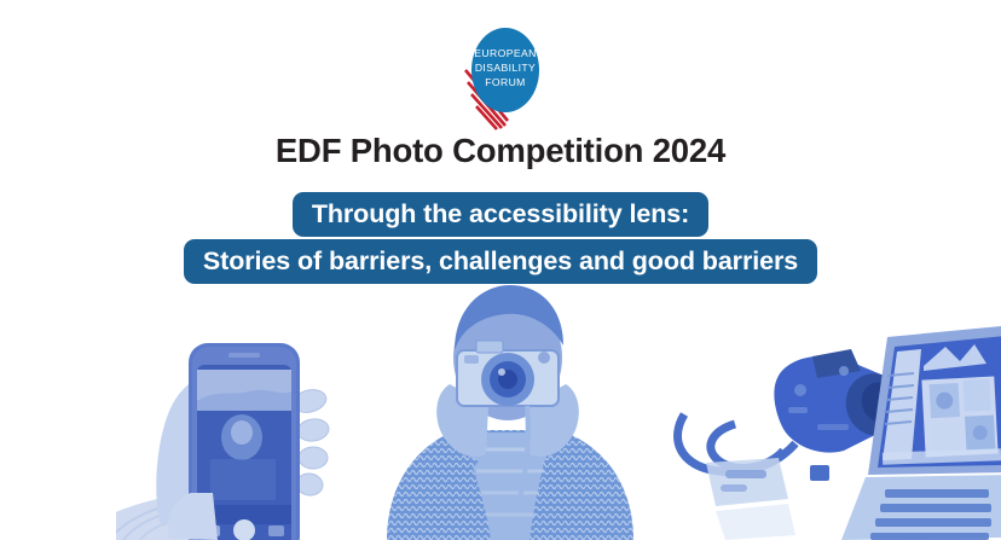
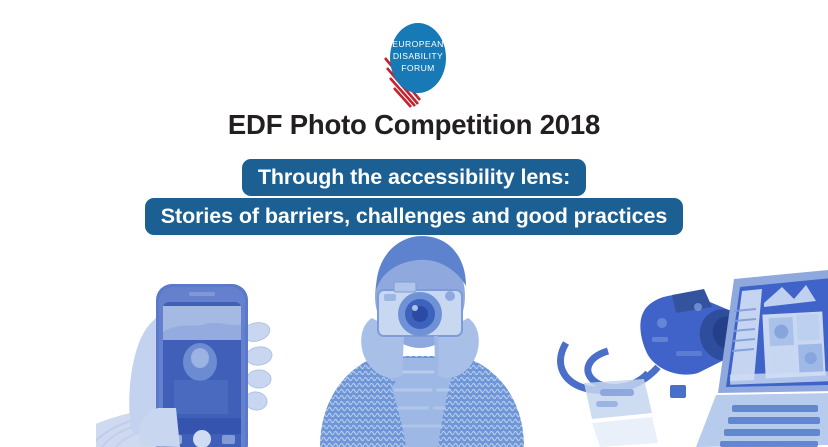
  EUROPEAN
  DISABILITY
  FORUM
- EDF Photo Competition 2024
+ EDF Photo Competition 2018
  Through the accessibility lens:
- Stories of barriers, challenges and good barriers
+ Stories of barriers, challenges and good practices
